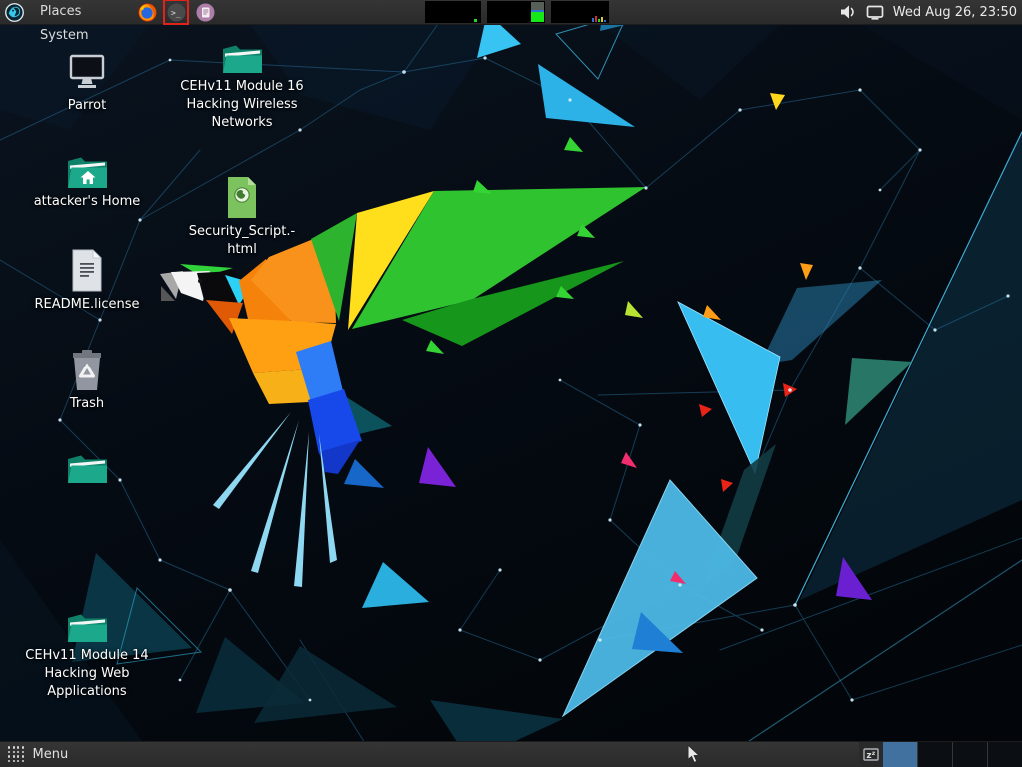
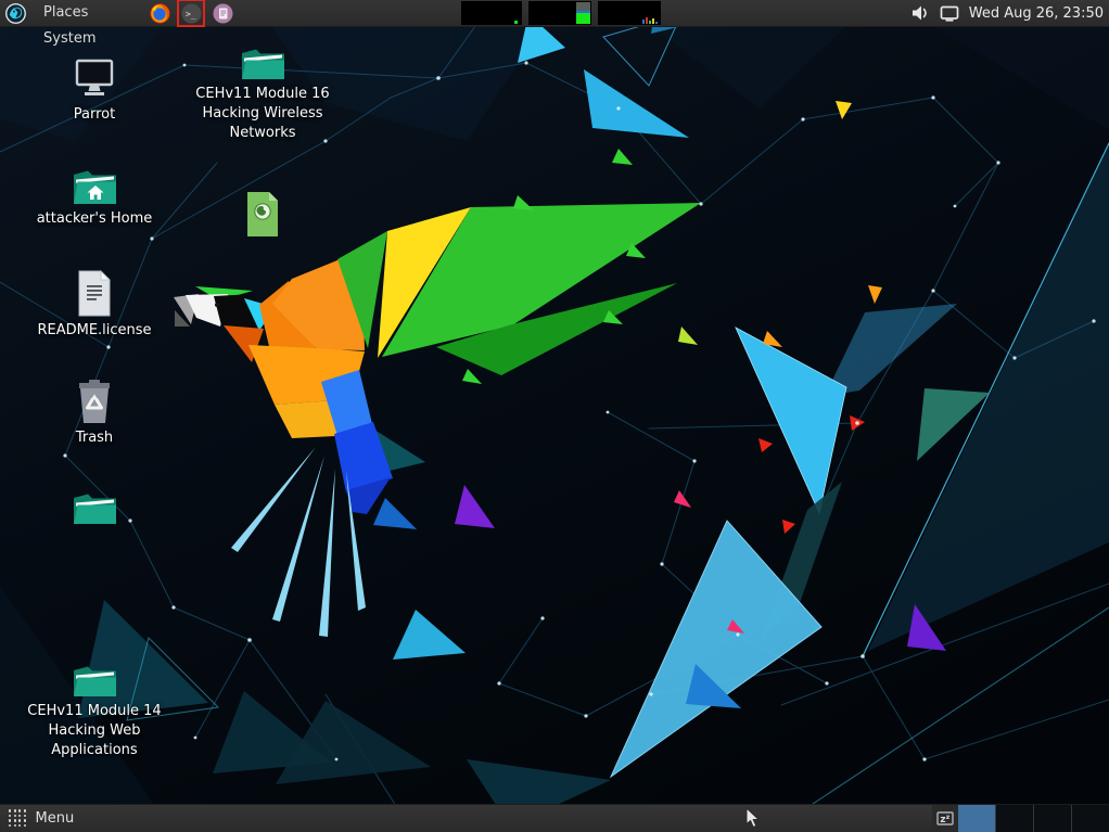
  Places
  System
  >_
  Wed Aug 26, 23:50
  Parrot
  CEHv11 Module 16 Hacking Wireless Networks
  attacker's Home
- Security_Script.-html
  README.license
  Trash
  CEHv11 Module 14 Hacking Web Applications
  Menu
  z
